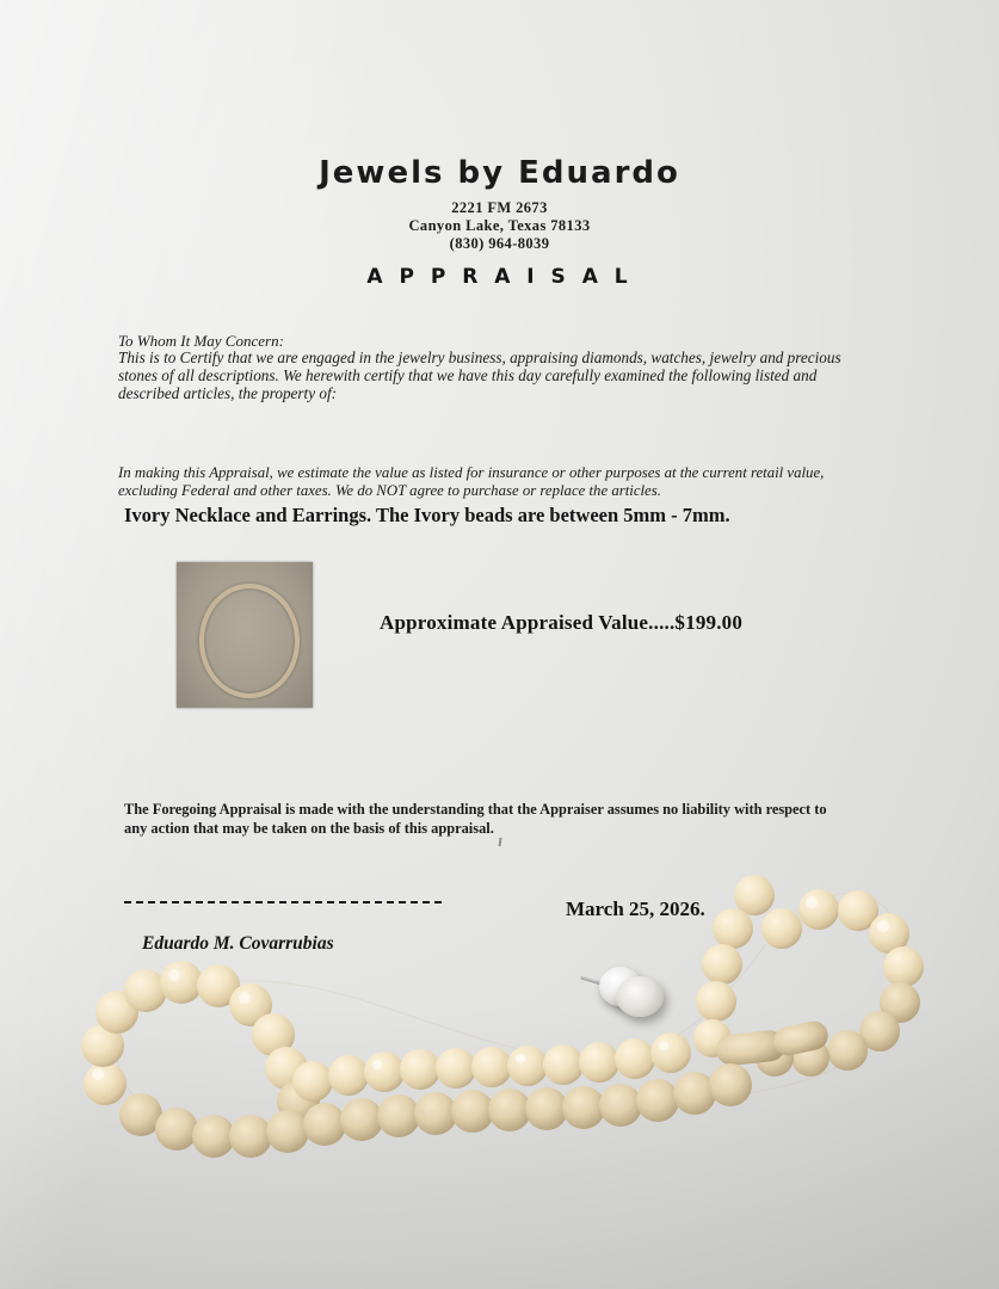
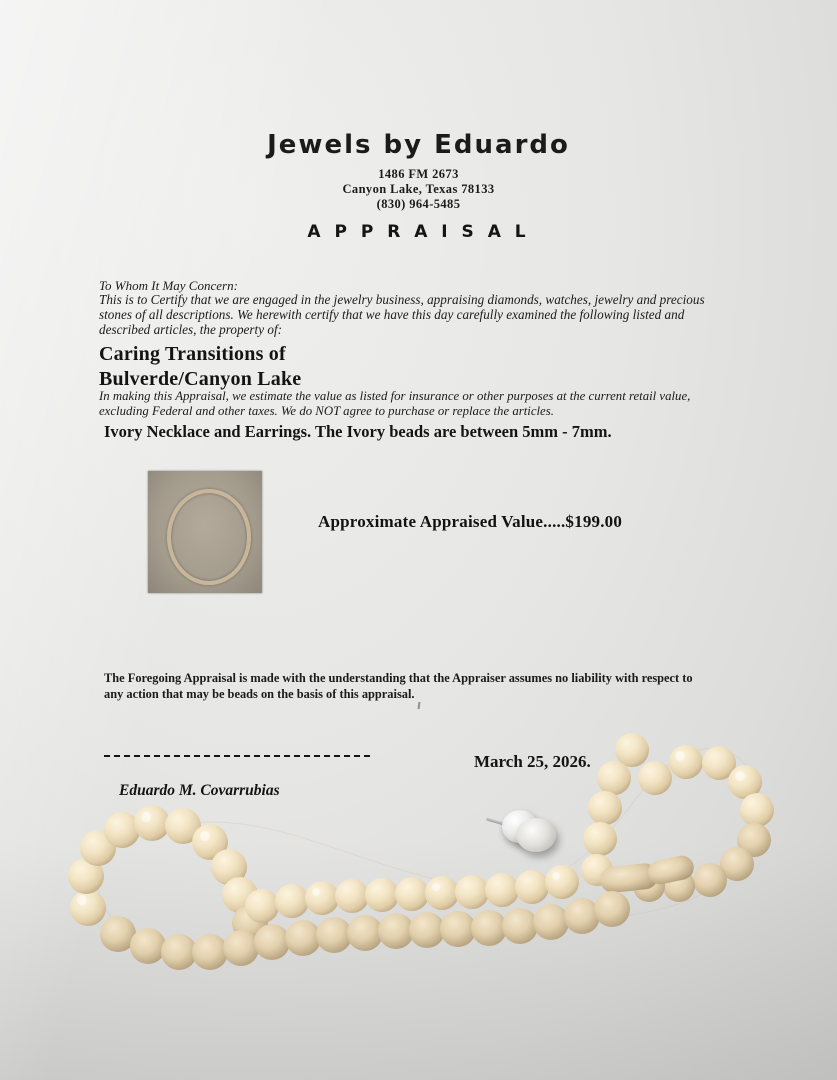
  Jewels by Eduardo
- 2221 FM 2673
+ 1486 FM 2673
  Canyon Lake, Texas 78133
- (830) 964-8039
+ (830) 964-5485
  A P P R A I S A L
  To Whom It May Concern:
  This is to Certify that we are engaged in the jewelry business, appraising diamonds, watches, jewelry and precious stones of all descriptions. We herewith certify that we have this day carefully examined the following listed and described articles, the property of:
+ Caring Transitions of
+ Bulverde/Canyon Lake
  In making this Appraisal, we estimate the value as listed for insurance or other purposes at the current retail value, excluding Federal and other taxes. We do NOT agree to purchase or replace the articles.
  Ivory Necklace and Earrings. The Ivory beads are between 5mm - 7mm.
  Approximate Appraised Value.....$199.00
- The Foregoing Appraisal is made with the understanding that the Appraiser assumes no liability with respect to any action that may be taken on the basis of this appraisal.
+ The Foregoing Appraisal is made with the understanding that the Appraiser assumes no liability with respect to any action that may be beads on the basis of this appraisal.
  Eduardo M. Covarrubias
  March 25, 2026.
